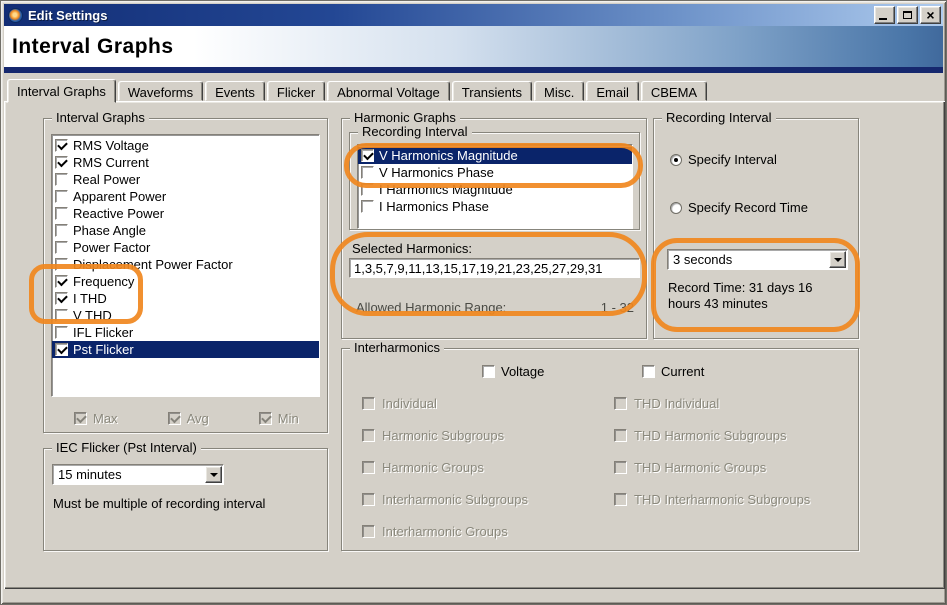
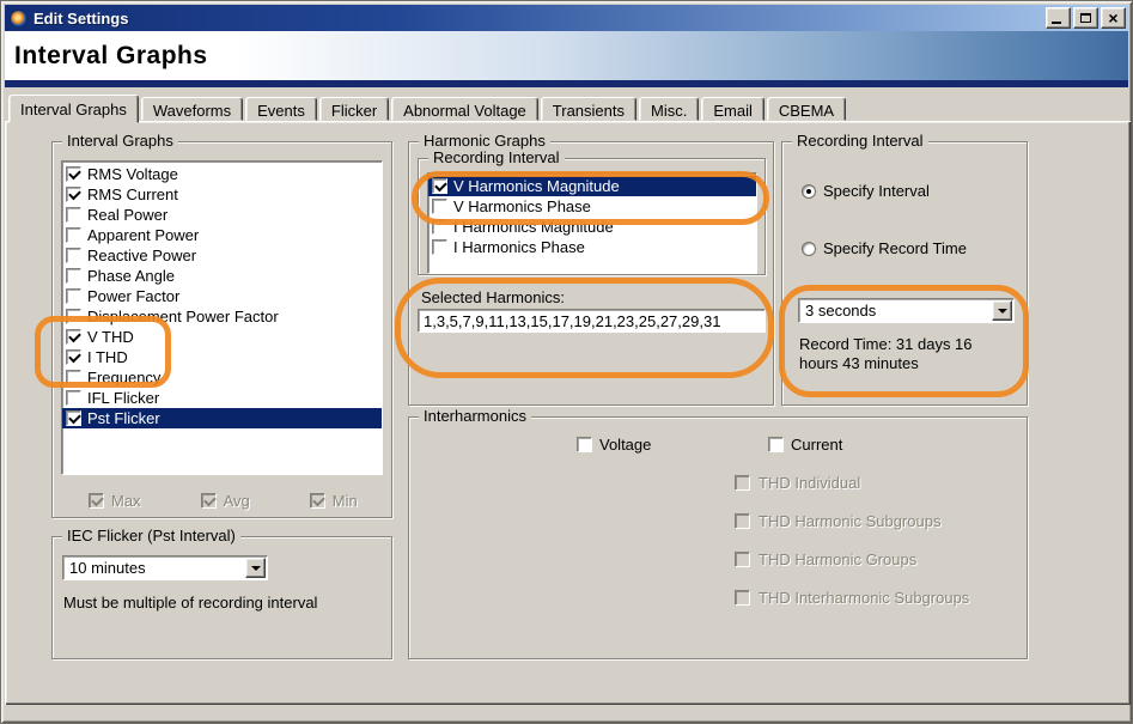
  Edit Settings
  ×
  Interval Graphs
  Interval Graphs
  Waveforms
  Events
  Flicker
  Abnormal Voltage
  Transients
  Misc.
  Email
  CBEMA
  Interval Graphs
  RMS Voltage
  RMS Current
  Real Power
  Apparent Power
  Reactive Power
  Phase Angle
  Power Factor
  Displacement Power Factor
- Frequency
+ V THD
  I THD
- V THD
+ Frequency
  IFL Flicker
  Pst Flicker
  Max
  Avg
  Min
  IEC Flicker (Pst Interval)
- 15 minutes
+ 10 minutes
  Must be multiple of recording interval
  Harmonic Graphs
  Recording Interval
  V Harmonics Magnitude
  V Harmonics Phase
  I Harmonics Magnitude
  I Harmonics Phase
  Selected Harmonics:
  1,3,5,7,9,11,13,15,17,19,21,23,25,27,29,31
- Allowed Harmonic Range:
- 1 - 32
  Recording Interval
  Specify Interval
  Specify Record Time
  3 seconds
  Record Time: 31 days 16 hours 43 minutes
  Interharmonics
  Voltage
  Current
- Individual
- Harmonic Subgroups
- Harmonic Groups
- Interharmonic Subgroups
- Interharmonic Groups
  THD Individual
  THD Harmonic Subgroups
  THD Harmonic Groups
  THD Interharmonic Subgroups
